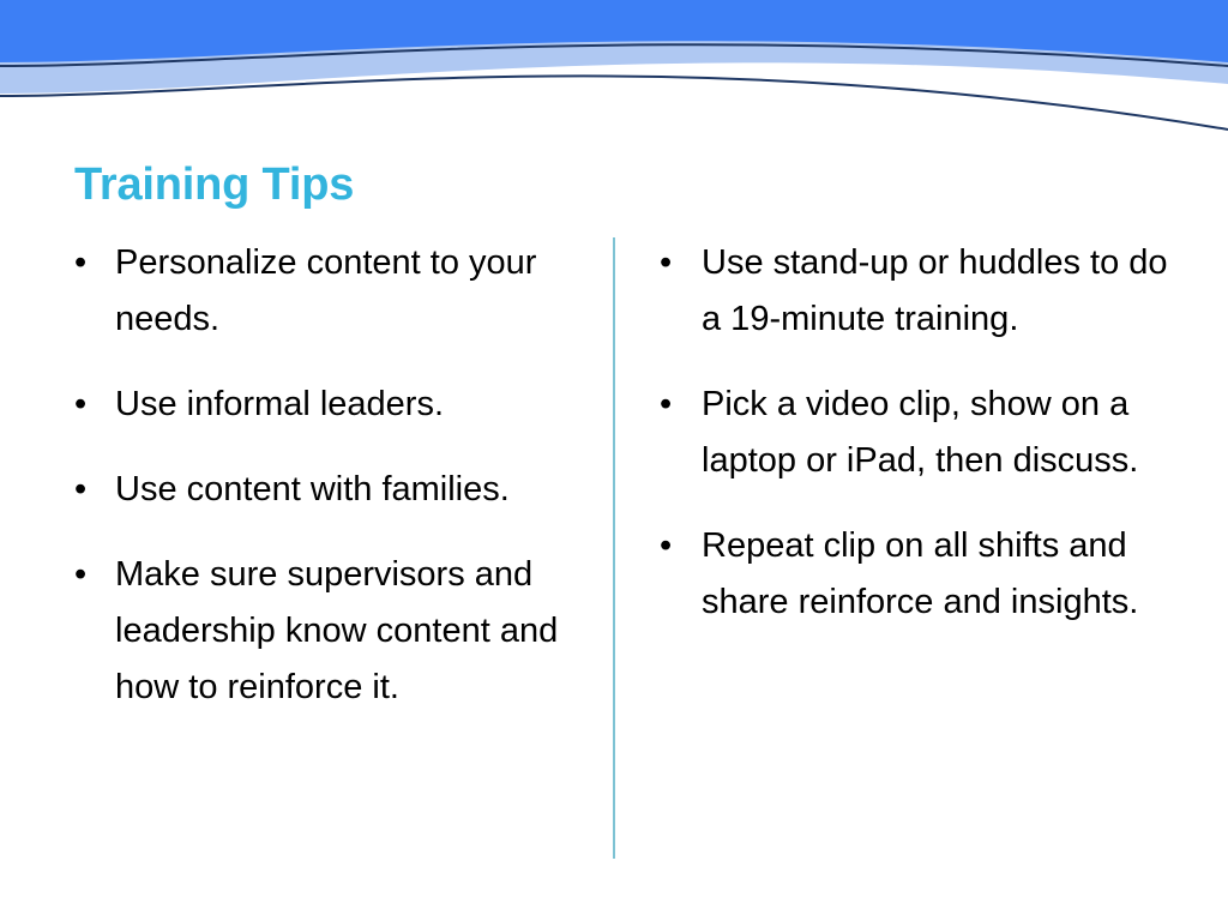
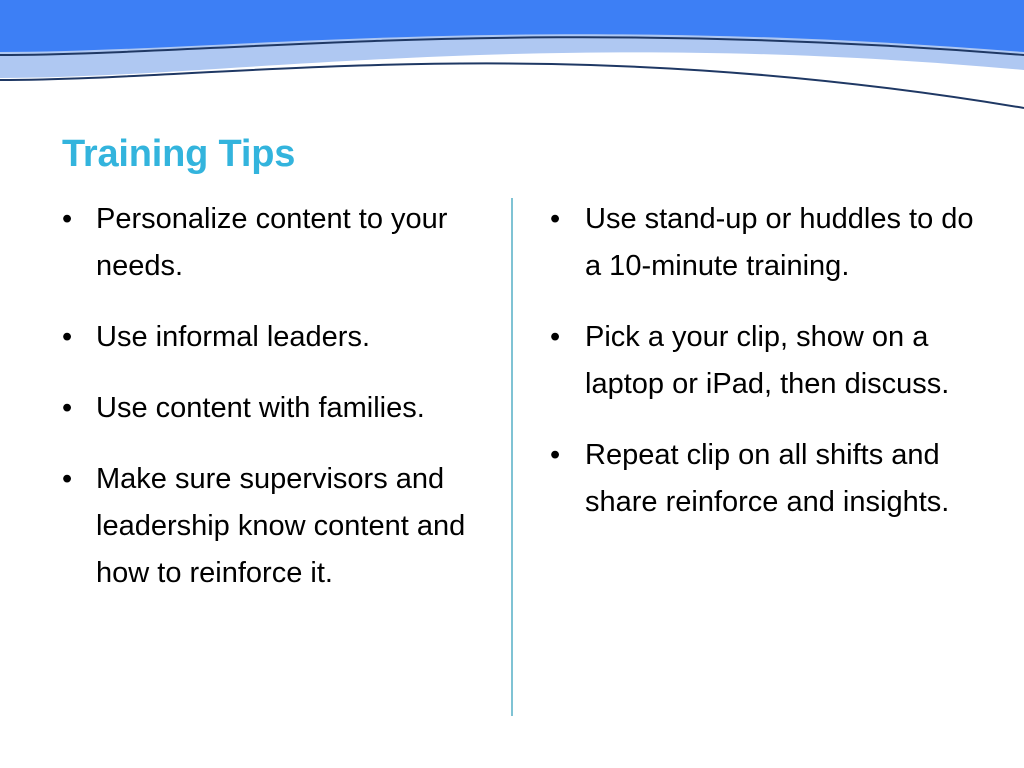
  Training Tips
  •
  Personalize content to your needs.
  •
  Use informal leaders.
  •
  Use content with families.
  •
  Make sure supervisors and leadership know content and how to reinforce it.
  •
- Use stand-up or huddles to do a 19-minute training.
+ Use stand-up or huddles to do a 10-minute training.
  •
- Pick a video clip, show on a laptop or iPad, then discuss.
+ Pick a your clip, show on a laptop or iPad, then discuss.
  •
  Repeat clip on all shifts and share reinforce and insights.
